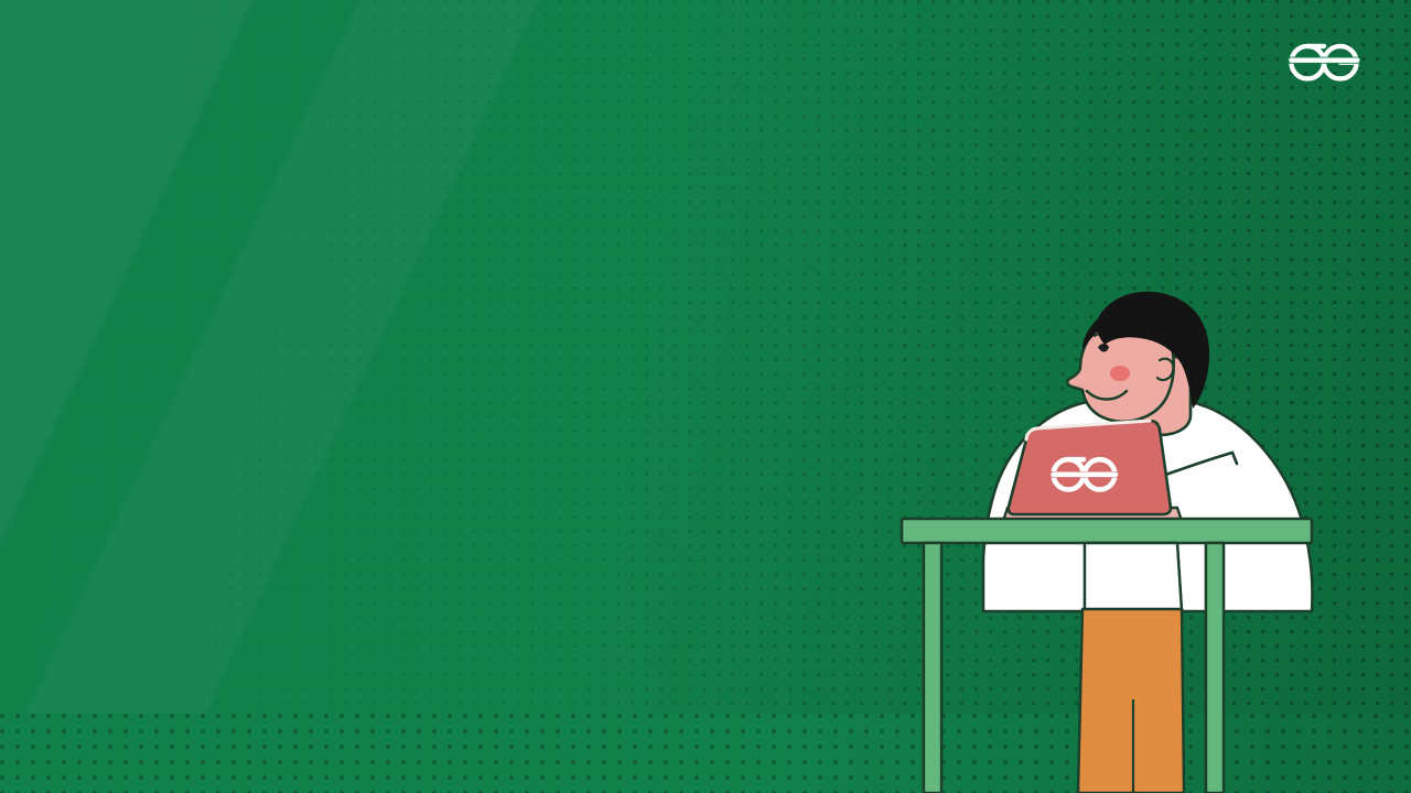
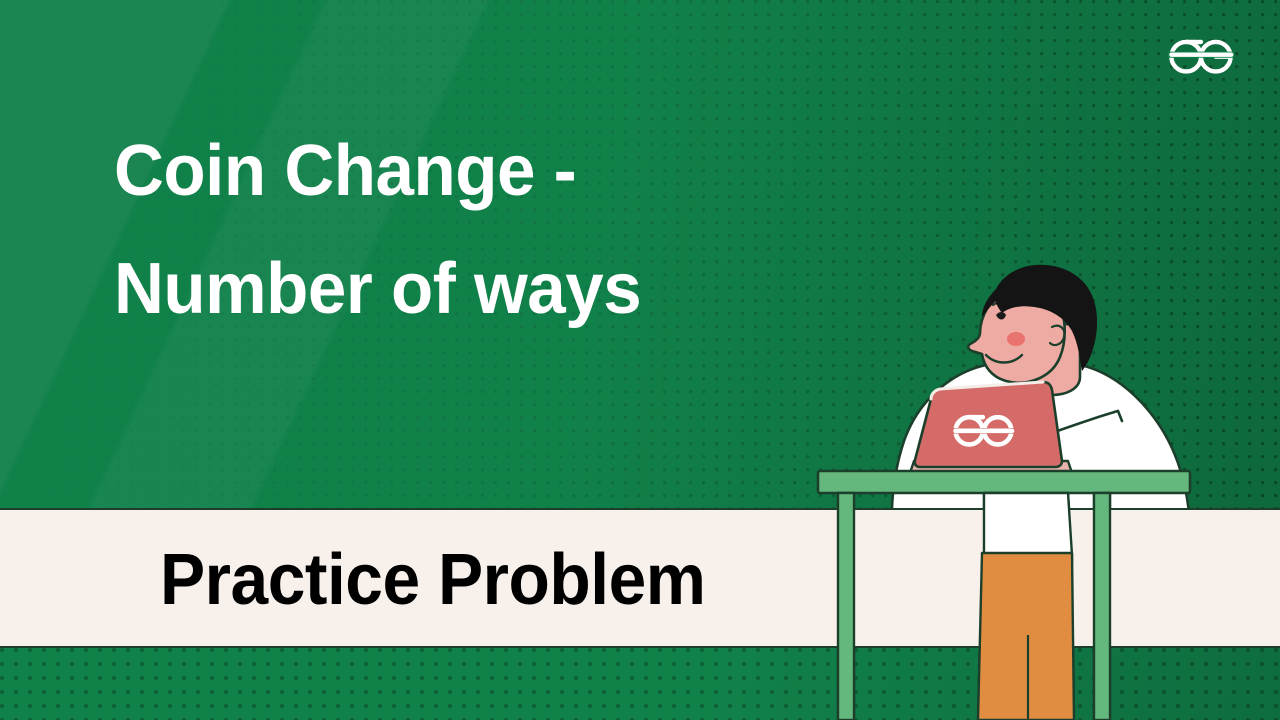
+ Practice Problem
+ Coin Change -
+ Number of ways
